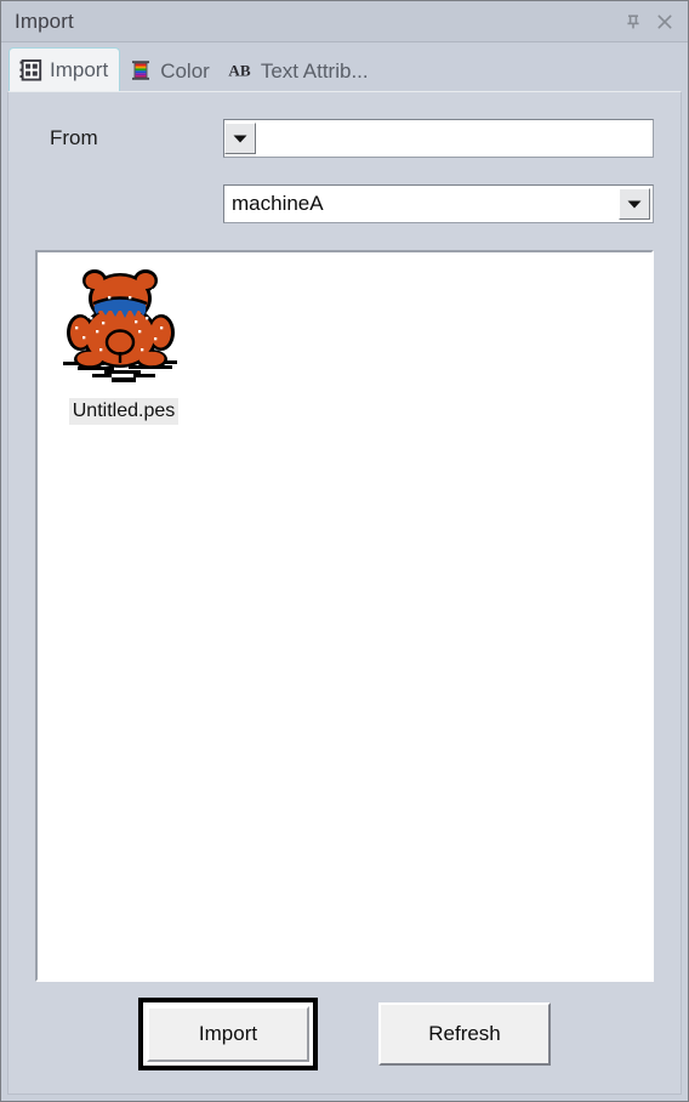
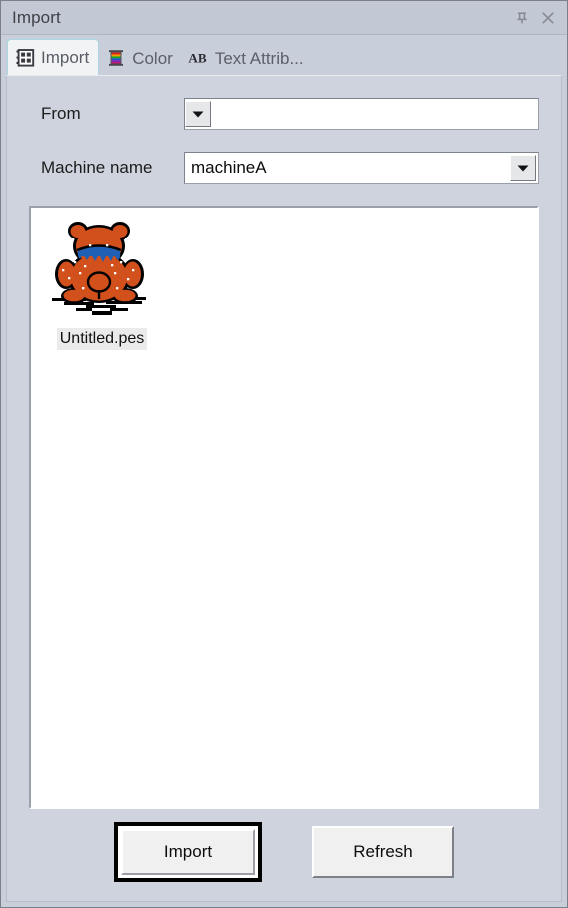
  Import
  Import
  Color
  AB
  Text Attrib...
  From
+ Machine name
  machineA
  Untitled.pes
  Import
  Refresh
